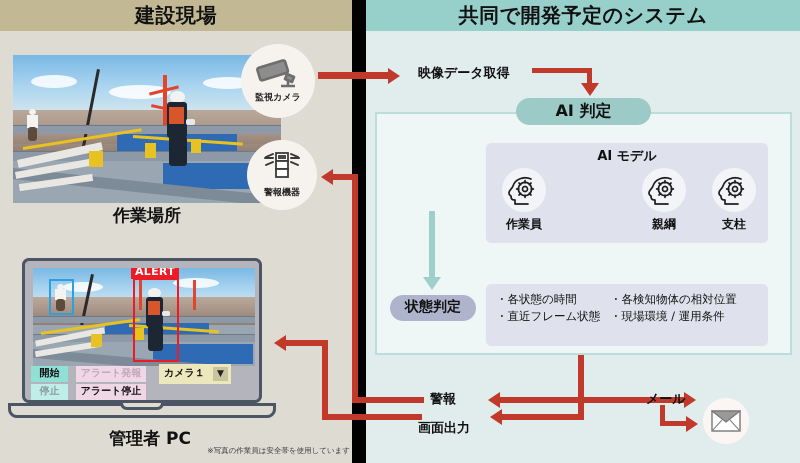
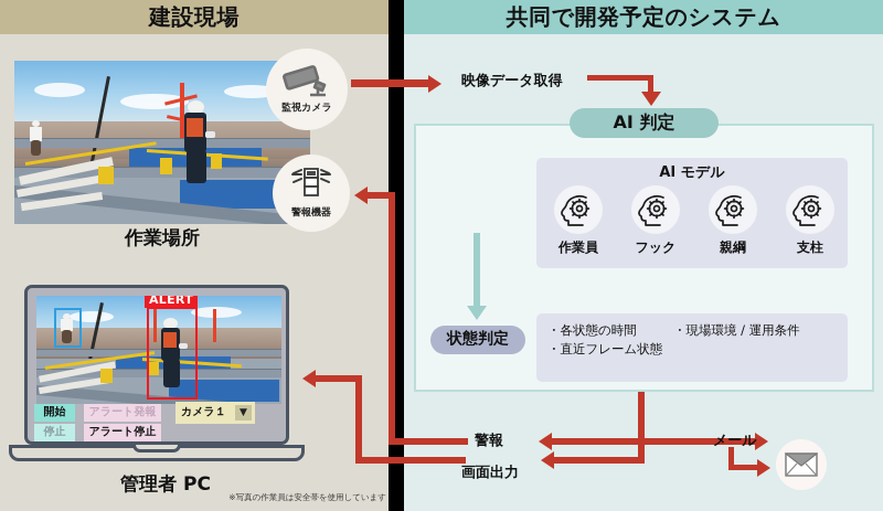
  建設現場
  共同で開発予定のシステム
  作業場所
  監視カメラ
  警報機器
  ALERT
  開始
  停止
  アラート発報
  アラート停止
  カメラ１
  ▼
  管理者 PC
  ※写真の作業員は安全帯を使用しています
  映像データ取得
  AI 判定
  AI モデル
  作業員
+ フック
  親綱
  支柱
  状態判定
  ・各状態の時間
  ・直近フレーム状態
- ・各検知物体の相対位置
  ・現場環境 / 運用条件
  警報
  画面出力
  メール
